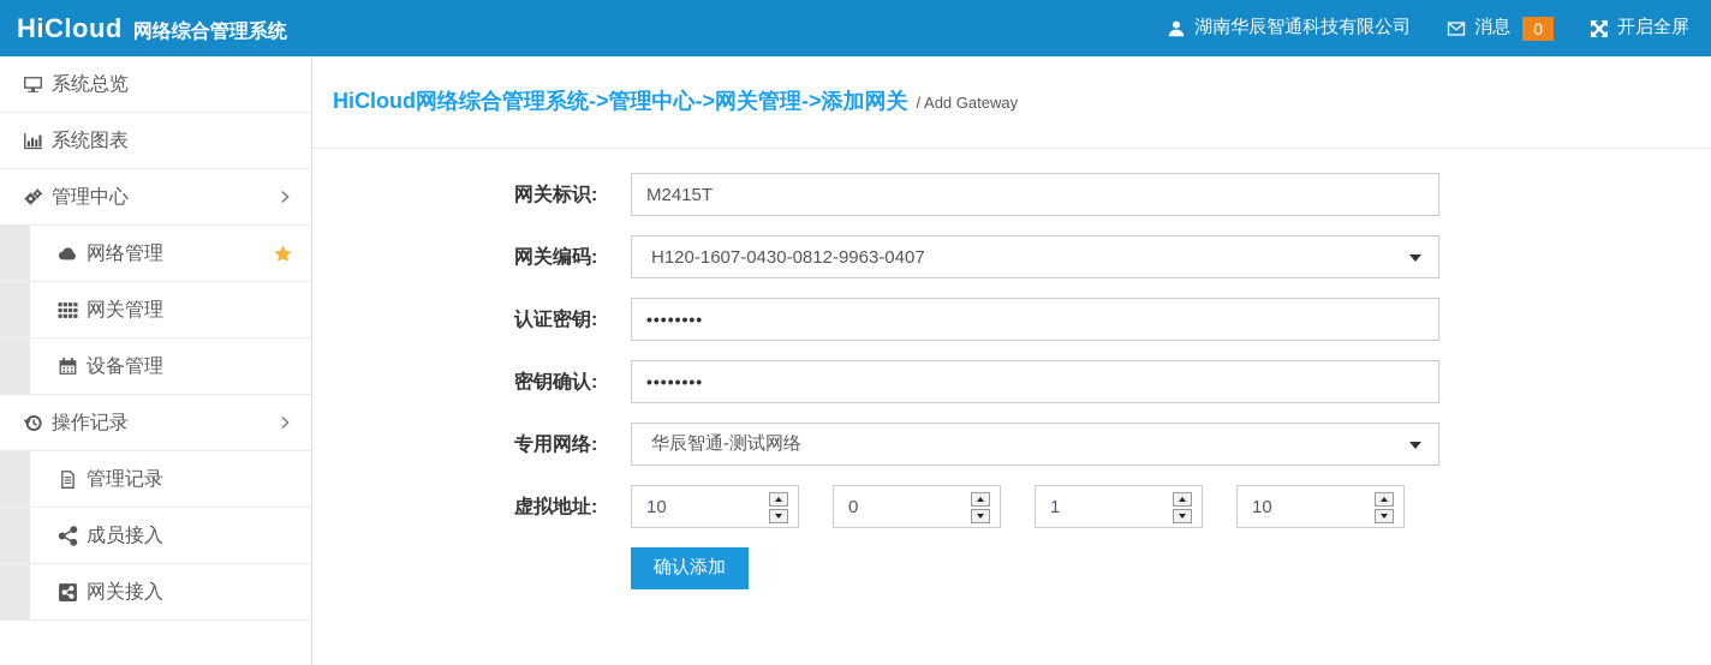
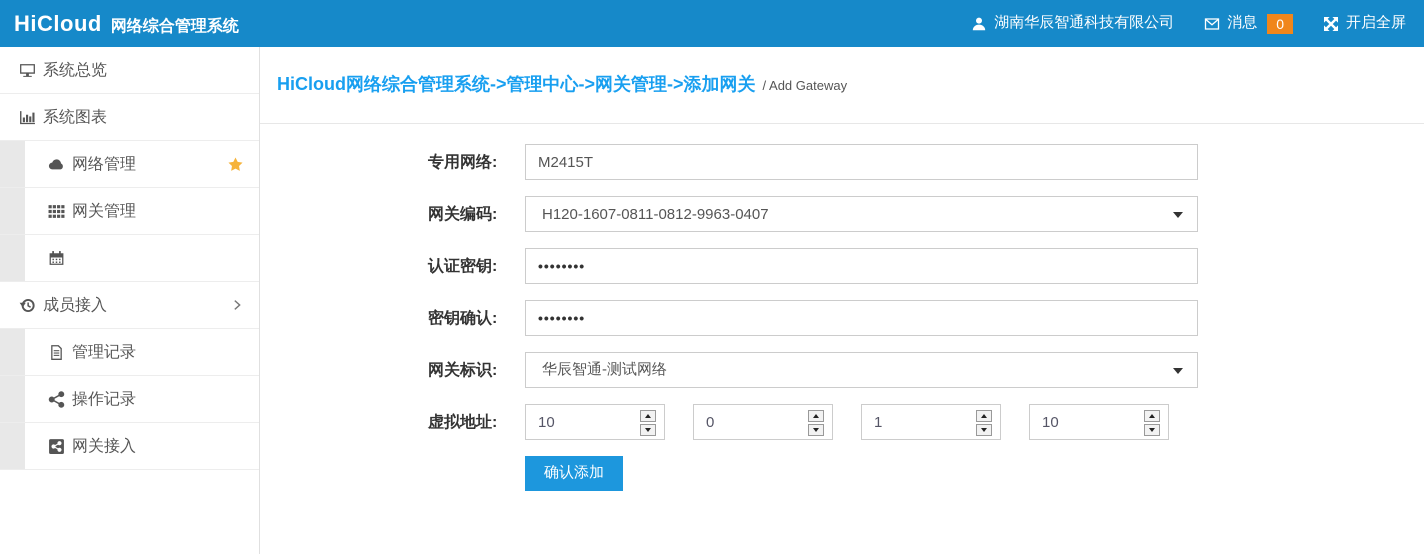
  HiCloud
  网络综合管理系统
  湖南华辰智通科技有限公司
  消息
  0
  开启全屏
  系统总览
  系统图表
- 管理中心
  网络管理
  网关管理
- 设备管理
- 操作记录
+ 成员接入
  管理记录
- 成员接入
+ 操作记录
  网关接入
  HiCloud网络综合管理系统->管理中心->网关管理->添加网关
  / Add Gateway
- 网关标识:
+ 专用网络:
  M2415T
  网关编码:
- H120-1607-0430-0812-9963-0407
+ H120-1607-0811-0812-9963-0407
  认证密钥:
  ••••••••
  密钥确认:
  ••••••••
- 专用网络:
+ 网关标识:
  华辰智通-测试网络
  虚拟地址:
  10
  0
  1
  10
  确认添加
